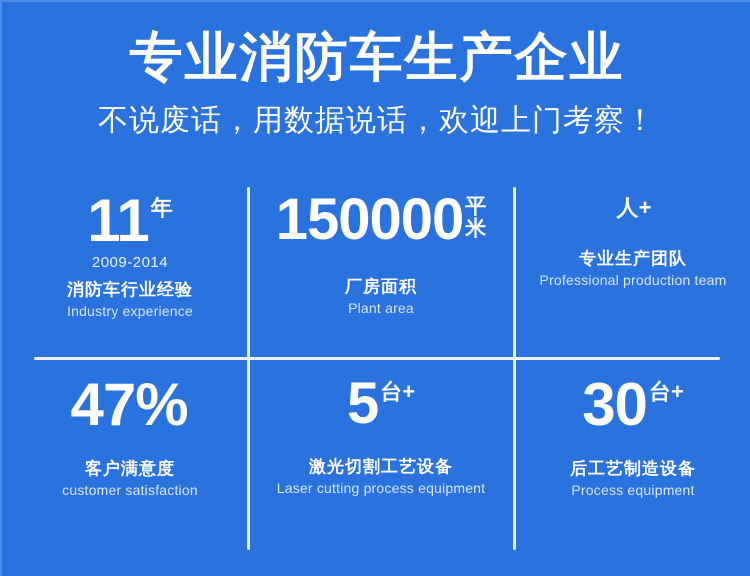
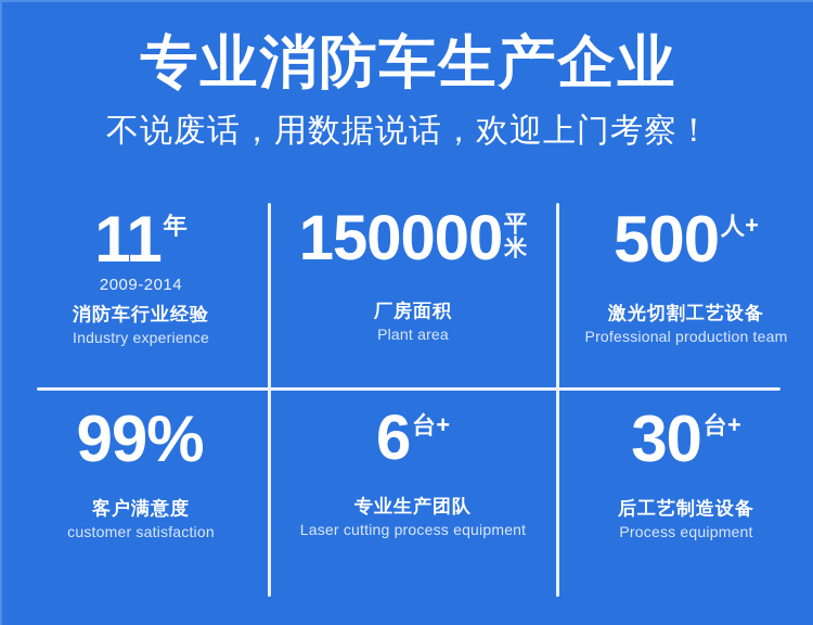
  专业消防车生产企业
  不说废话，用数据说话，欢迎上门考察！
  11
  年
  2009-2014
  消防车行业经验
  Industry experience
  150000
  平
  米
  厂房面积
  Plant area
+ 500
  人+
- 专业生产团队
+ 激光切割工艺设备
  Professional production team
- 47%
+ 99%
  客户满意度
  customer satisfaction
- 5
+ 6
  台+
- 激光切割工艺设备
+ 专业生产团队
  Laser cutting process equipment
  30
  台+
  后工艺制造设备
  Process equipment
